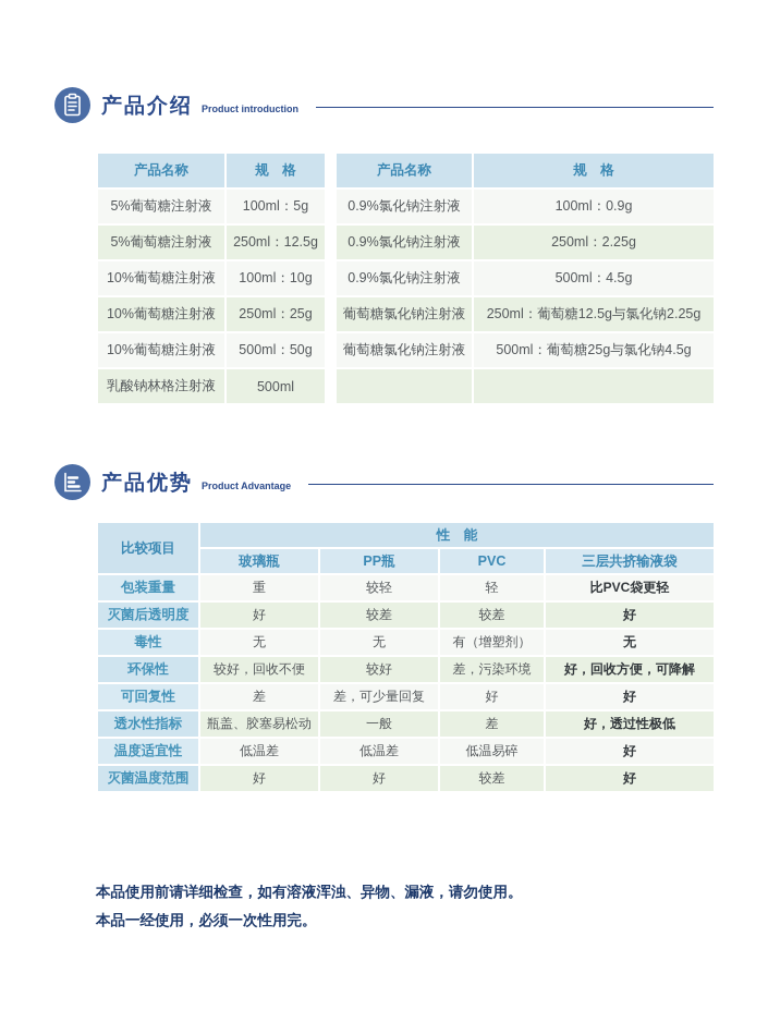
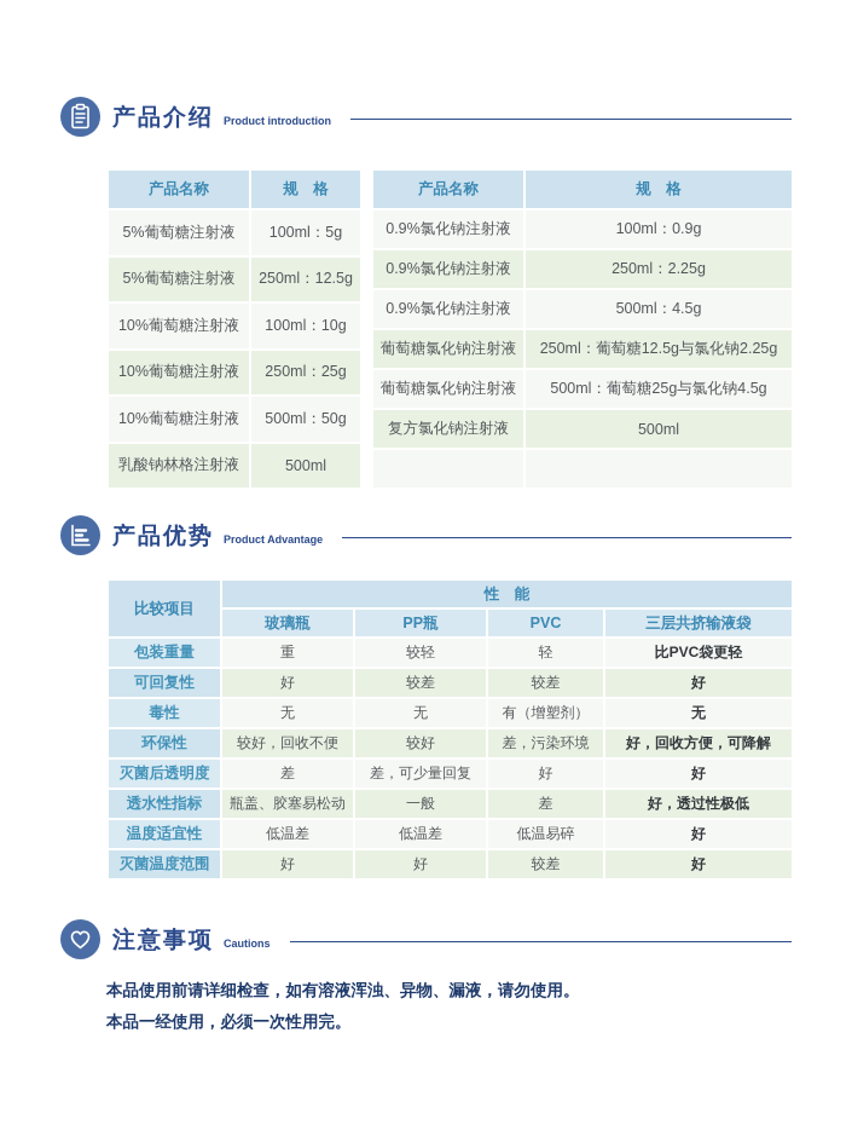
  产品介绍
  Product introduction
  产品名称	规 格
  5%葡萄糖注射液	100ml：5g
  5%葡萄糖注射液	250ml：12.5g
  10%葡萄糖注射液	100ml：10g
  10%葡萄糖注射液	250ml：25g
  10%葡萄糖注射液	500ml：50g
  乳酸钠林格注射液	500ml
  产品名称	规 格
  0.9%氯化钠注射液	100ml：0.9g
  0.9%氯化钠注射液	250ml：2.25g
  0.9%氯化钠注射液	500ml：4.5g
  葡萄糖氯化钠注射液	250ml：葡萄糖12.5g与氯化钠2.25g
  葡萄糖氯化钠注射液	500ml：葡萄糖25g与氯化钠4.5g
+ 复方氯化钠注射液	500ml
  产品优势
  Product Advantage
  比较项目	性 能
  玻璃瓶	PP瓶	PVC	三层共挤输液袋
  包装重量	重	较轻	轻	比PVC袋更轻
- 灭菌后透明度	好	较差	较差	好
+ 可回复性	好	较差	较差	好
  毒性	无	无	有（增塑剂）	无
  环保性	较好，回收不便	较好	差，污染环境	好，回收方便，可降解
- 可回复性	差	差，可少量回复	好	好
+ 灭菌后透明度	差	差，可少量回复	好	好
  透水性指标	瓶盖、胶塞易松动	一般	差	好，透过性极低
  温度适宜性	低温差	低温差	低温易碎	好
  灭菌温度范围	好	好	较差	好
+ 注意事项
+ Cautions
  本品使用前请详细检查，如有溶液浑浊、异物、漏液，请勿使用。
  本品一经使用，必须一次性用完。
